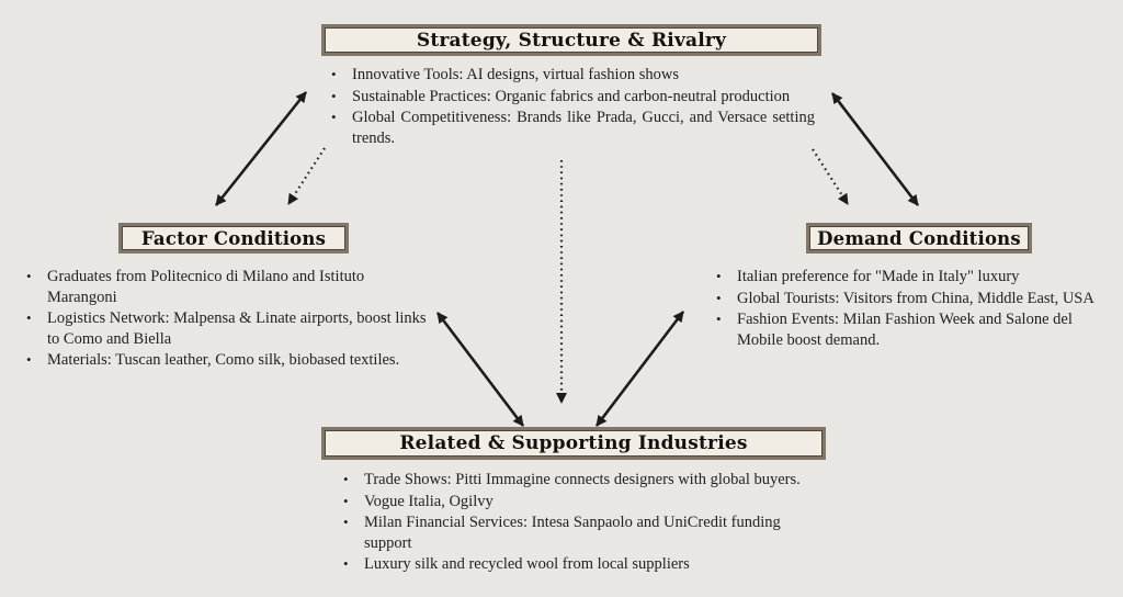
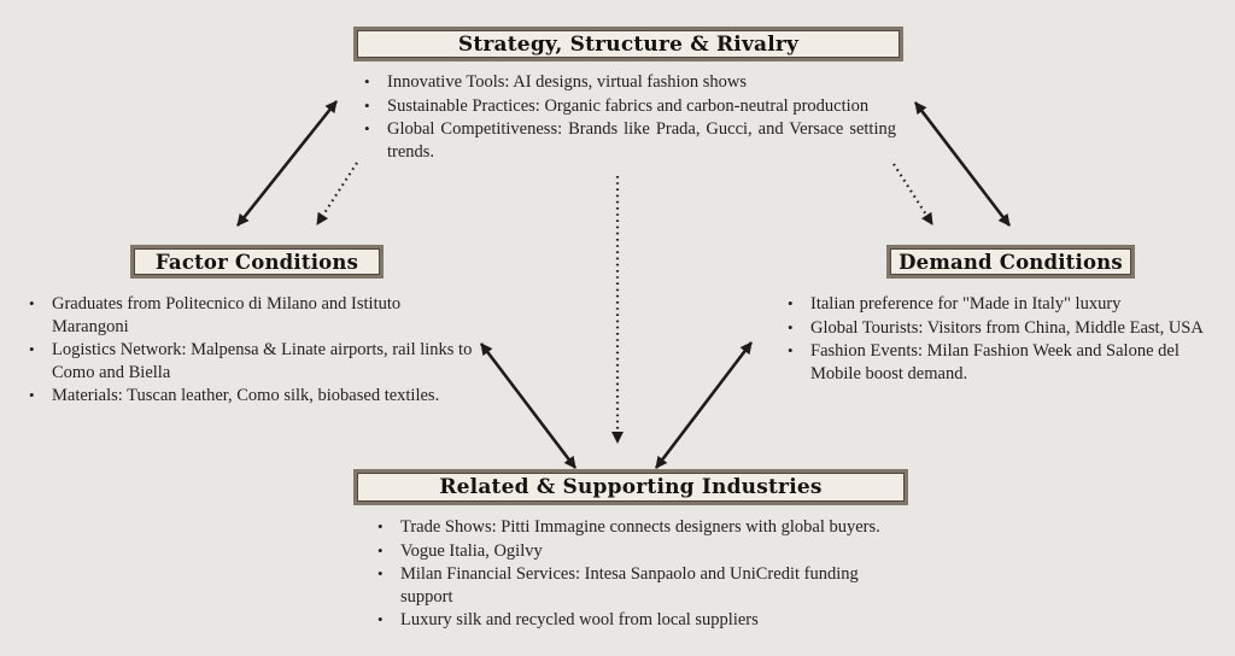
  Strategy, Structure & Rivalry
  Innovative Tools: AI designs, virtual fashion shows
  Sustainable Practices: Organic fabrics and carbon-neutral production
  Global Competitiveness: Brands like Prada, Gucci, and Versace setting trends.
  Factor Conditions
  Graduates from Politecnico di Milano and Istituto Marangoni
- Logistics Network: Malpensa & Linate airports, boost links to Como and Biella
+ Logistics Network: Malpensa & Linate airports, rail links to Como and Biella
  Materials: Tuscan leather, Como silk, biobased textiles.
  Demand Conditions
  Italian preference for "Made in Italy" luxury
  Global Tourists: Visitors from China, Middle East, USA
  Fashion Events: Milan Fashion Week and Salone del Mobile boost demand.
  Related & Supporting Industries
  Trade Shows: Pitti Immagine connects designers with global buyers.
  Vogue Italia, Ogilvy
  Milan Financial Services: Intesa Sanpaolo and UniCredit funding support
  Luxury silk and recycled wool from local suppliers
